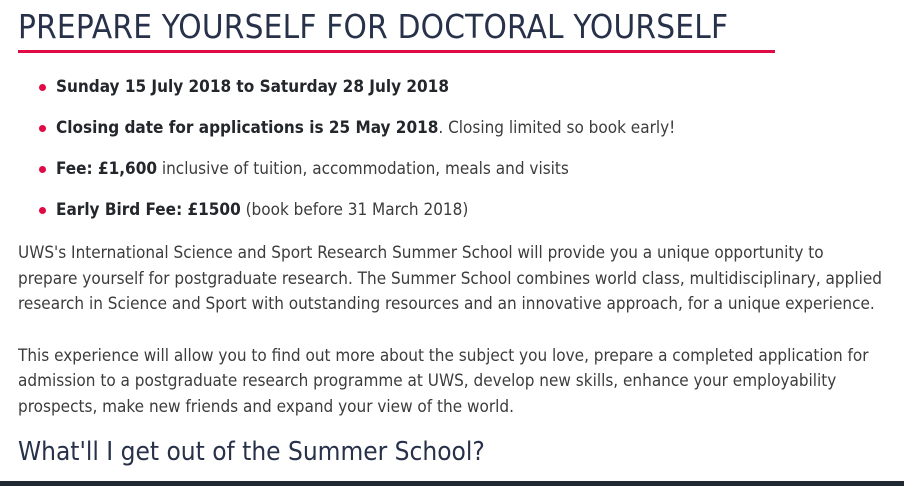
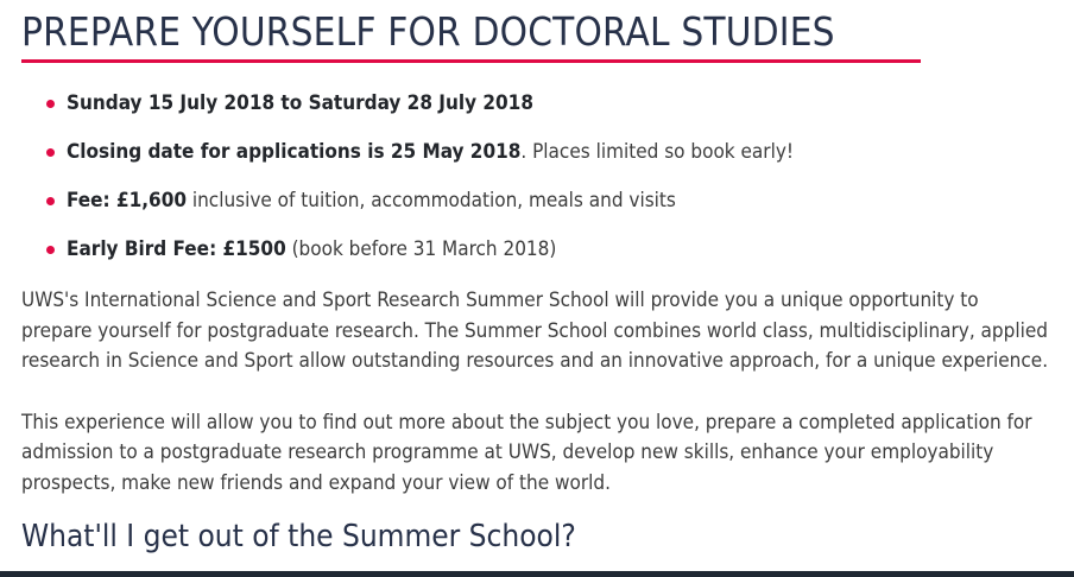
- PREPARE YOURSELF FOR DOCTORAL YOURSELF
+ PREPARE YOURSELF FOR DOCTORAL STUDIES
  Sunday 15 July 2018 to Saturday 28 July 2018
- Closing date for applications is 25 May 2018. Closing limited so book early!
+ Closing date for applications is 25 May 2018. Places limited so book early!
  Fee: £1,600 inclusive of tuition, accommodation, meals and visits
  Early Bird Fee: £1500 (book before 31 March 2018)
- UWS's International Science and Sport Research Summer School will provide you a unique opportunity to prepare yourself for postgraduate research. The Summer School combines world class, multidisciplinary, applied research in Science and Sport with outstanding resources and an innovative approach, for a unique experience.
+ UWS's International Science and Sport Research Summer School will provide you a unique opportunity to prepare yourself for postgraduate research. The Summer School combines world class, multidisciplinary, applied research in Science and Sport allow outstanding resources and an innovative approach, for a unique experience.
  This experience will allow you to find out more about the subject you love, prepare a completed application for admission to a postgraduate research programme at UWS, develop new skills, enhance your employability prospects, make new friends and expand your view of the world.
  What'll I get out of the Summer School?
